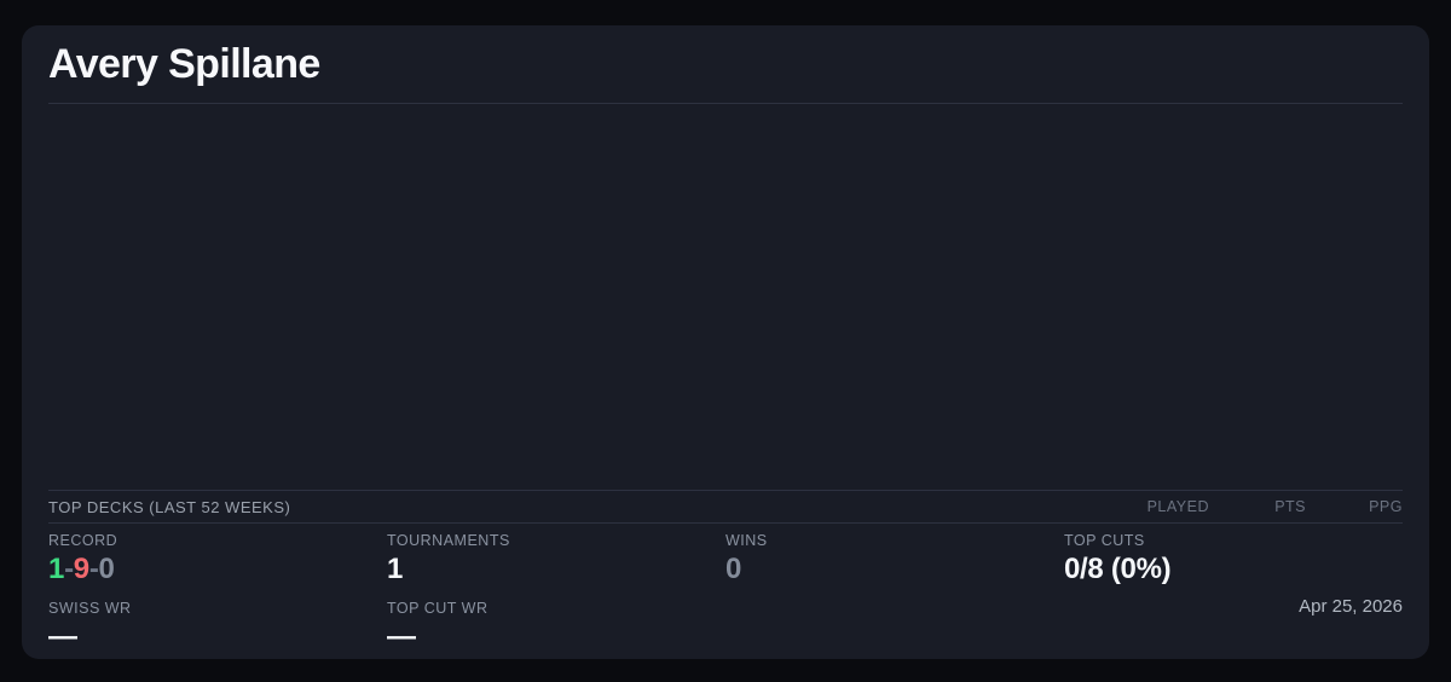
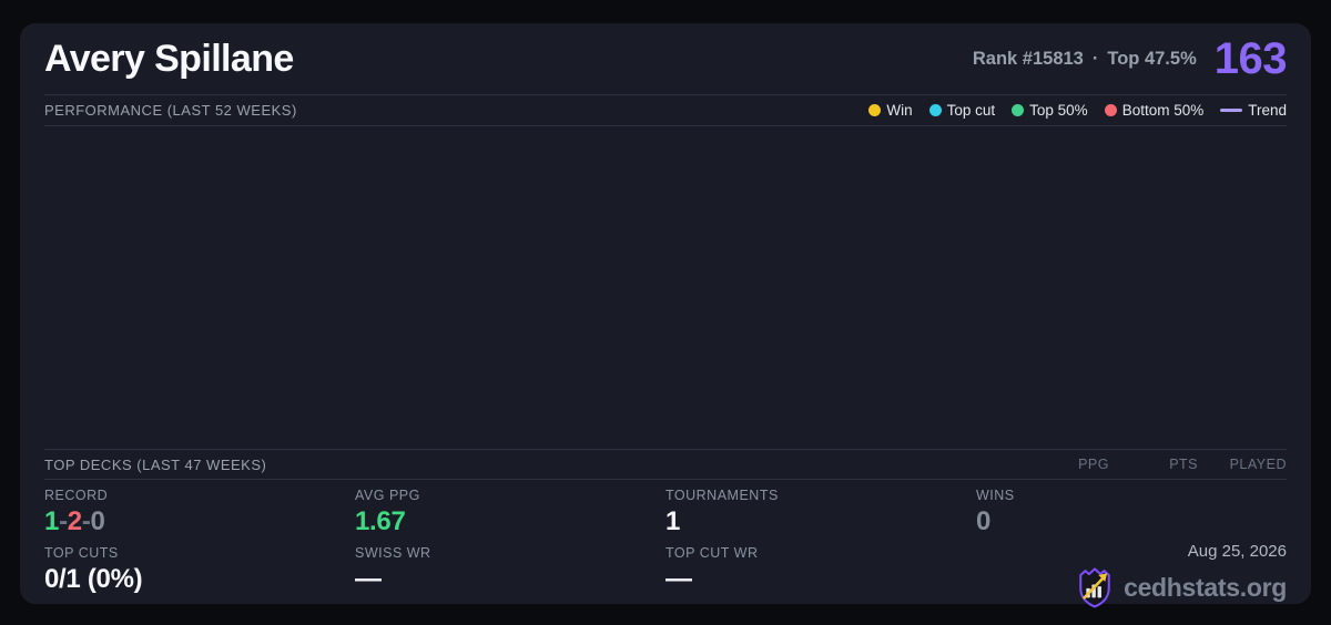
  Avery Spillane
+ Rank #15813
+ ·
+ Top 47.5%
+ 163
+ PERFORMANCE (LAST 52 WEEKS)
+ Win
+ Top cut
+ Top 50%
+ Bottom 50%
+ Trend
- TOP DECKS (LAST 52 WEEKS)
+ TOP DECKS (LAST 47 WEEKS)
- PLAYED
+ PPG
  PTS
- PPG
+ PLAYED
  RECORD
- 1-9-0
+ 1-2-0
+ AVG PPG
+ 1.67
  TOURNAMENTS
  1
  WINS
  0
  TOP CUTS
- 0/8 (0%)
+ 0/1 (0%)
  SWISS WR
  —
  TOP CUT WR
  —
- Apr 25, 2026
+ Aug 25, 2026
+ cedhstats.org
